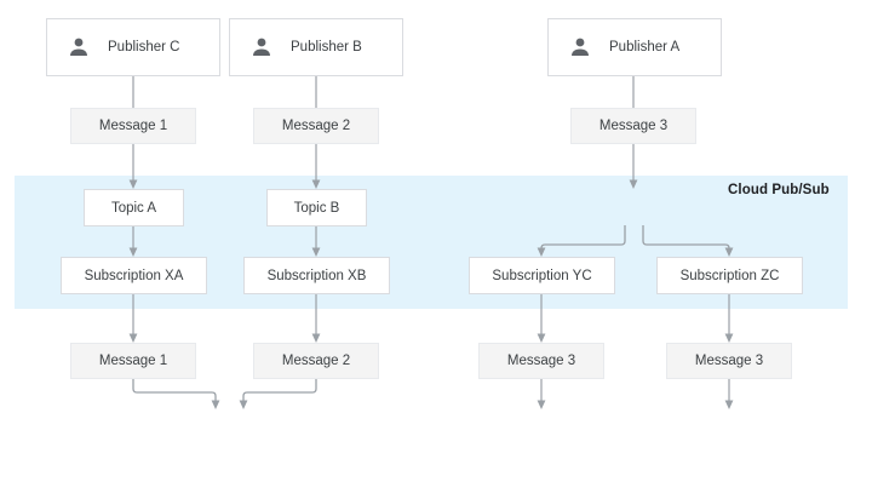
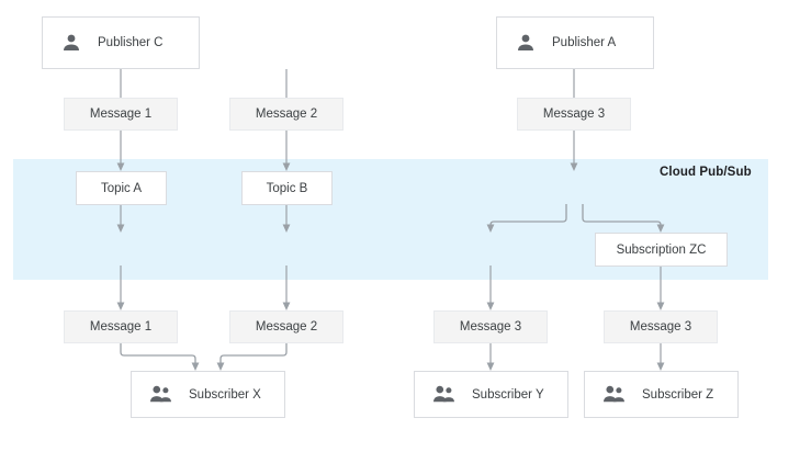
  Cloud Pub/Sub
  Publisher C
- Publisher B
  Publisher A
  Message 1
  Message 2
  Message 3
  Topic A
  Topic B
- Subscription XA
- Subscription XB
- Subscription YC
  Subscription ZC
  Message 1
  Message 2
  Message 3
  Message 3
+ Subscriber X
+ Subscriber Y
+ Subscriber Z
